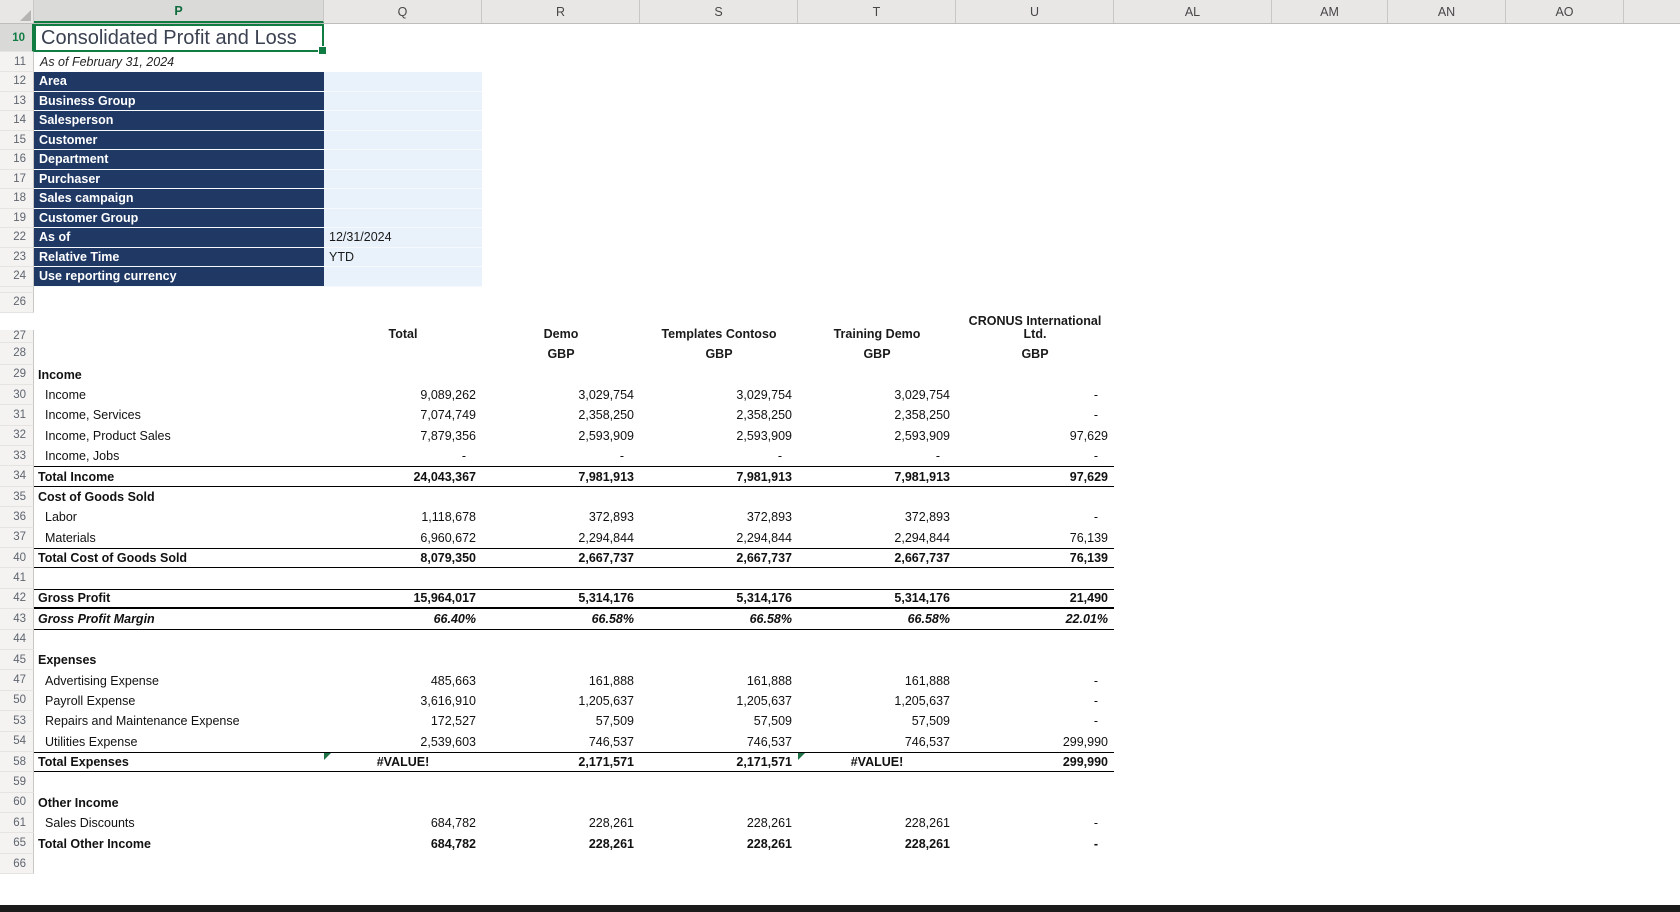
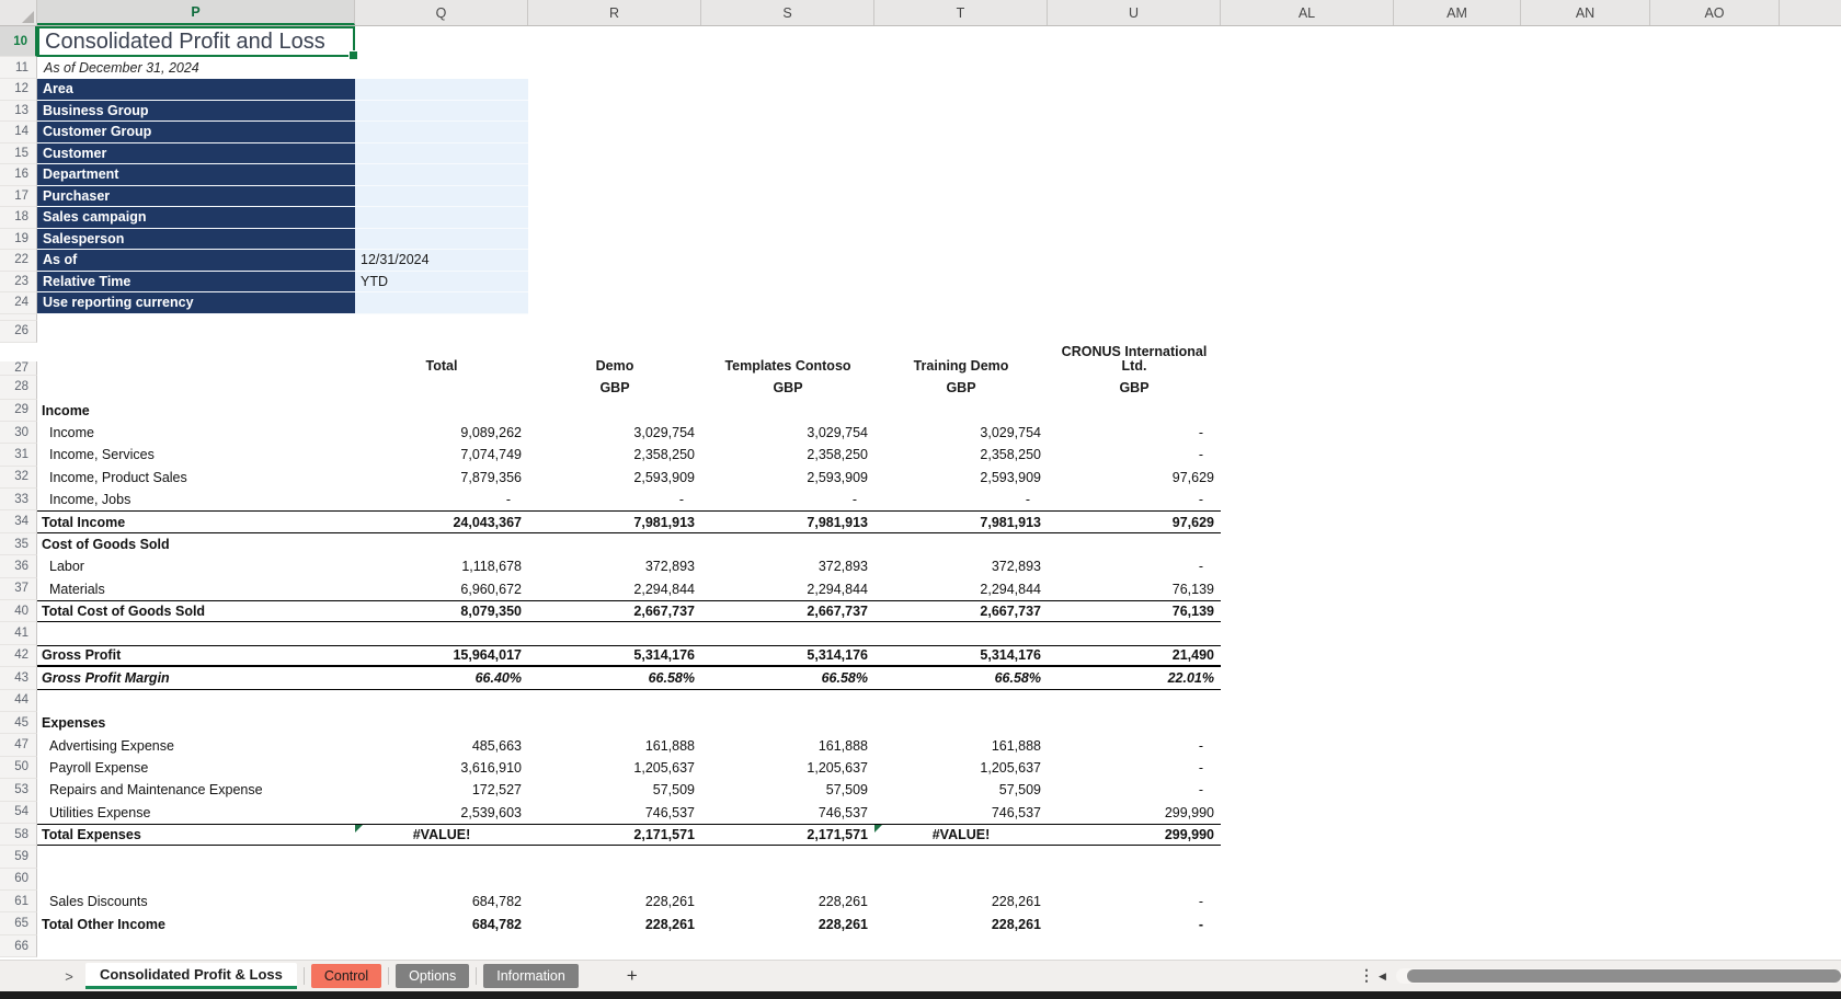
  P
  Q
  R
  S
  T
  U
  AL
  AM
  AN
  AO
  10
  Consolidated Profit and Loss
  11
- As of February 31, 2024
+ As of December 31, 2024
  12
  Area
  13
  Business Group
  14
- Salesperson
+ Customer Group
  15
  Customer
  16
  Department
  17
  Purchaser
  18
  Sales campaign
  19
- Customer Group
+ Salesperson
  22
  As of
  12/31/2024
  23
  Relative Time
  YTD
  24
  Use reporting currency
  26
  27
  Total
  Demo
  Templates Contoso
  Training Demo
  CRONUS International Ltd.
  28
  GBP
  GBP
  GBP
  GBP
  29
  Income
  30
  Income
  9,089,262
  3,029,754
  3,029,754
  3,029,754
  -
  31
  Income, Services
  7,074,749
  2,358,250
  2,358,250
  2,358,250
  -
  32
  Income, Product Sales
  7,879,356
  2,593,909
  2,593,909
  2,593,909
  97,629
  33
  Income, Jobs
  -
  -
  -
  -
  -
  34
  Total Income
  24,043,367
  7,981,913
  7,981,913
  7,981,913
  97,629
  35
  Cost of Goods Sold
  36
  Labor
  1,118,678
  372,893
  372,893
  372,893
  -
  37
  Materials
  6,960,672
  2,294,844
  2,294,844
  2,294,844
  76,139
  40
  Total Cost of Goods Sold
  8,079,350
  2,667,737
  2,667,737
  2,667,737
  76,139
  41
  42
  Gross Profit
  15,964,017
  5,314,176
  5,314,176
  5,314,176
  21,490
  43
  Gross Profit Margin
  66.40%
  66.58%
  66.58%
  66.58%
  22.01%
  44
  45
  Expenses
  47
  Advertising Expense
  485,663
  161,888
  161,888
  161,888
  -
  50
  Payroll Expense
  3,616,910
  1,205,637
  1,205,637
  1,205,637
  -
  53
  Repairs and Maintenance Expense
  172,527
  57,509
  57,509
  57,509
  -
  54
  Utilities Expense
  2,539,603
  746,537
  746,537
  746,537
  299,990
  58
  Total Expenses
  #VALUE!
  2,171,571
  2,171,571
  #VALUE!
  299,990
  59
  60
- Other Income
  61
  Sales Discounts
  684,782
  228,261
  228,261
  228,261
  -
  65
  Total Other Income
  684,782
  228,261
  228,261
  228,261
  -
  66
+ >
+ Consolidated Profit & Loss
+ Control
+ Options
+ Information
+ +
+ ⋮
+ ◀
